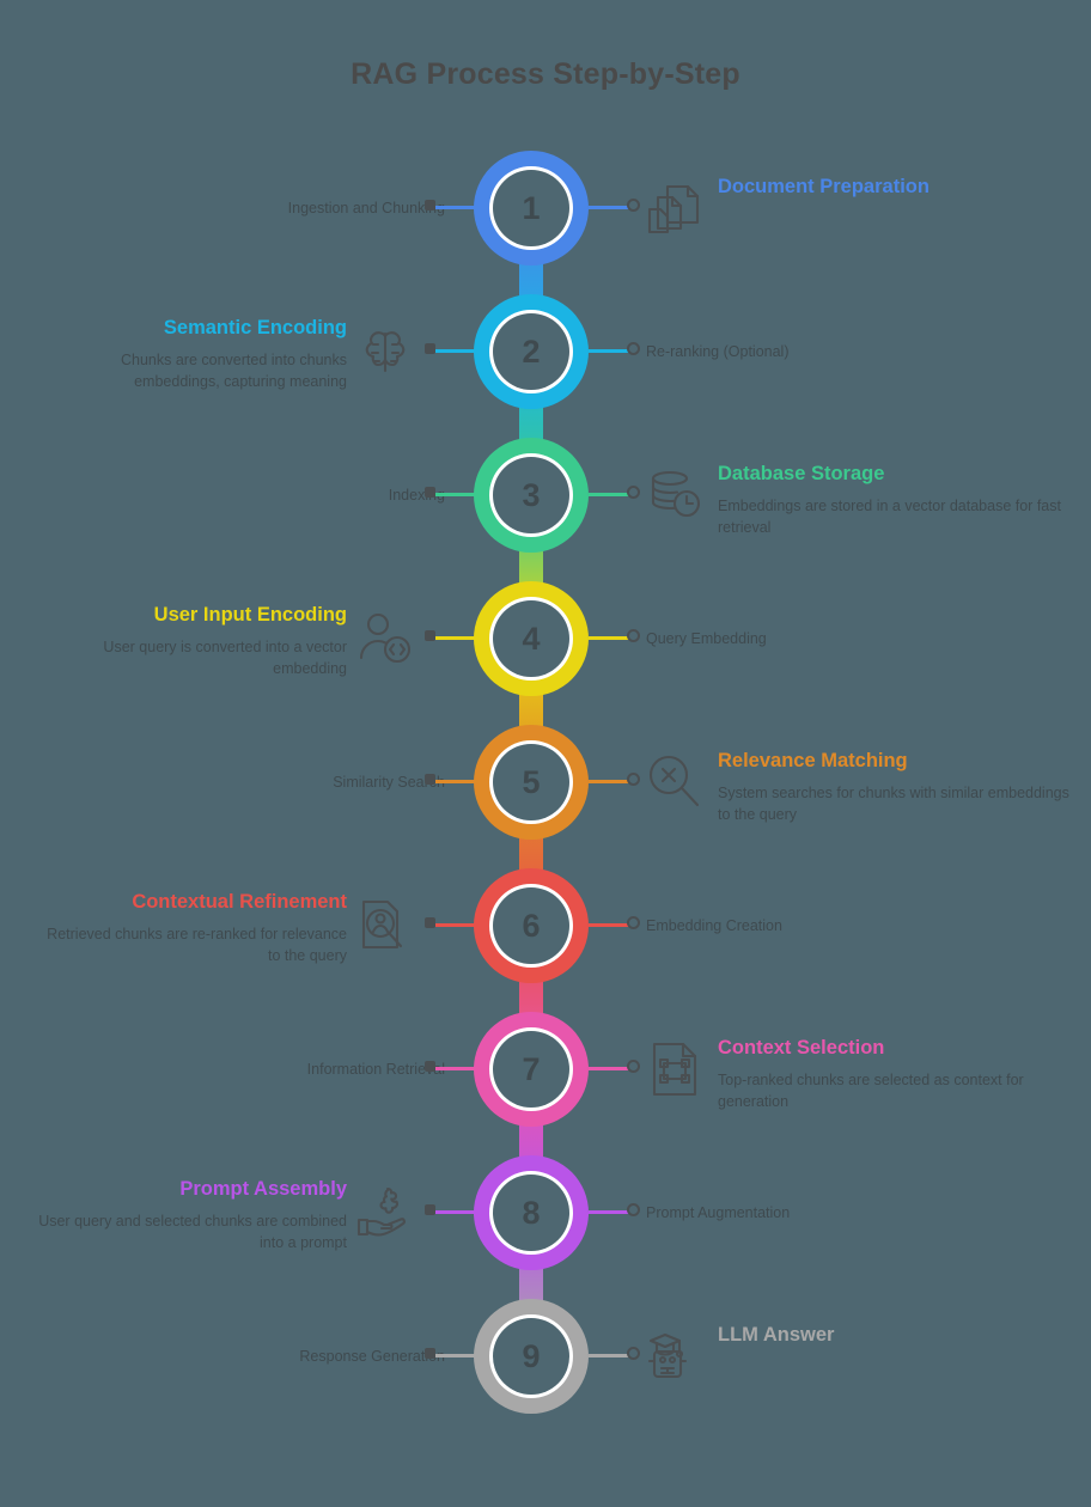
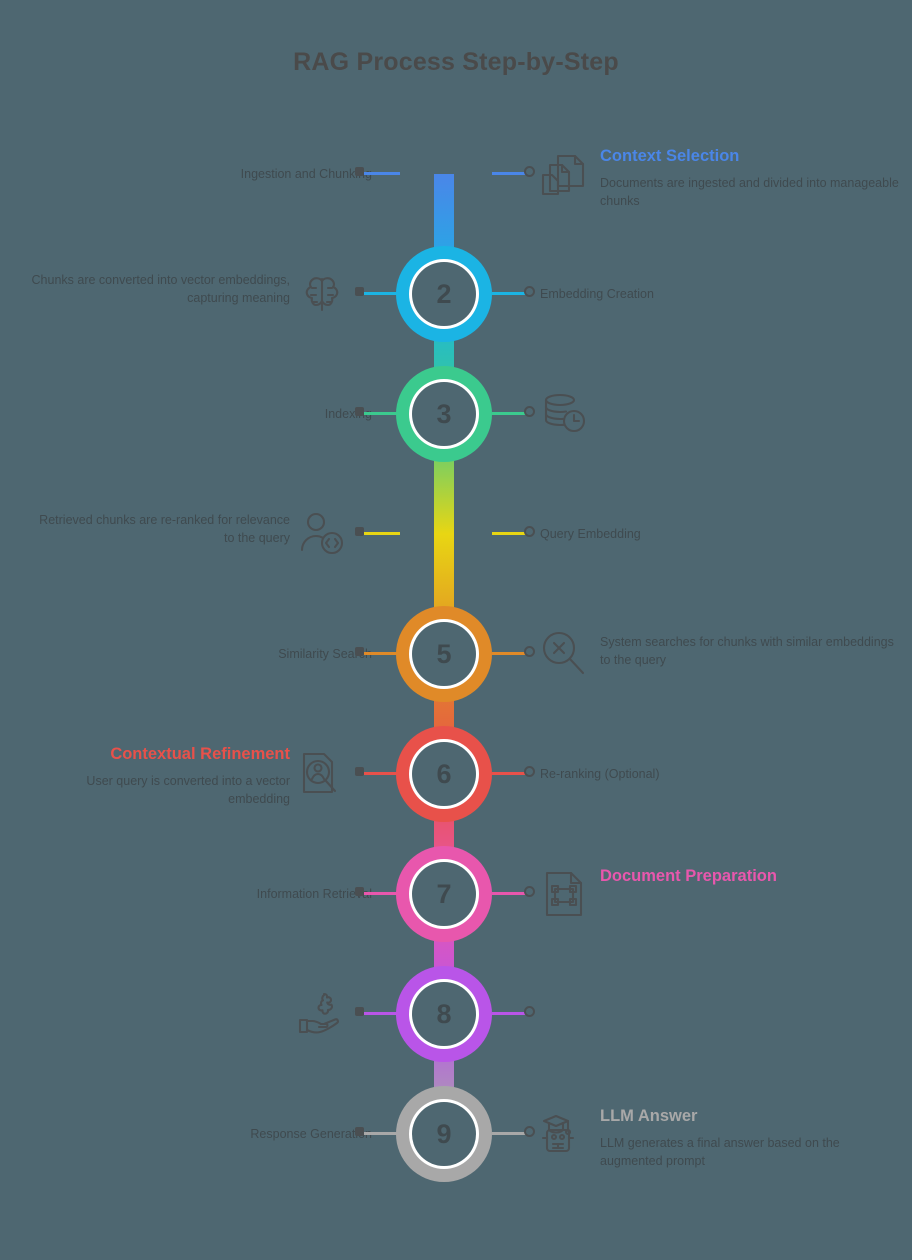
  RAG Process Step-by-Step
- 1
- Document Preparation
+ Context Selection
+ Documents are ingested and divided into manageable chunks
  Ingestion and Chunk
  2
- Semantic Encoding
- Chunks are converted into chunks embeddings, capturing meaning
+ Chunks are converted into vector embeddings, capturing meaning
- Re-ranking (Optional)
+ Embedding Creation
  3
- Database Storage
- Embeddings are stored in a vector database for fast retrieval
- 4
- User Input Encoding
- User query is converted into a vector embedding
+ Retrieved chunks are re-ranked for relevance to the query
  Query Embedding
  5
- Relevance Matching
  System searches for chunks with similar embeddings to the query
  Similarity Sea
  6
  Contextual Refinement
- Retrieved chunks are re-ranked for relevance to the query
+ User query is converted into a vector embedding
- Embedding Creation
+ Re-ranking (Optional)
  7
- Context Selection
+ Document Preparation
- Top-ranked chunks are selected as context for generation
  Information Retrie
  8
- Prompt Assembly
- User query and selected chunks are combined into a prompt
- Prompt Augmentation
  9
  LLM Answer
+ LLM generates a final answer based on the augmented prompt
  Response Generat
